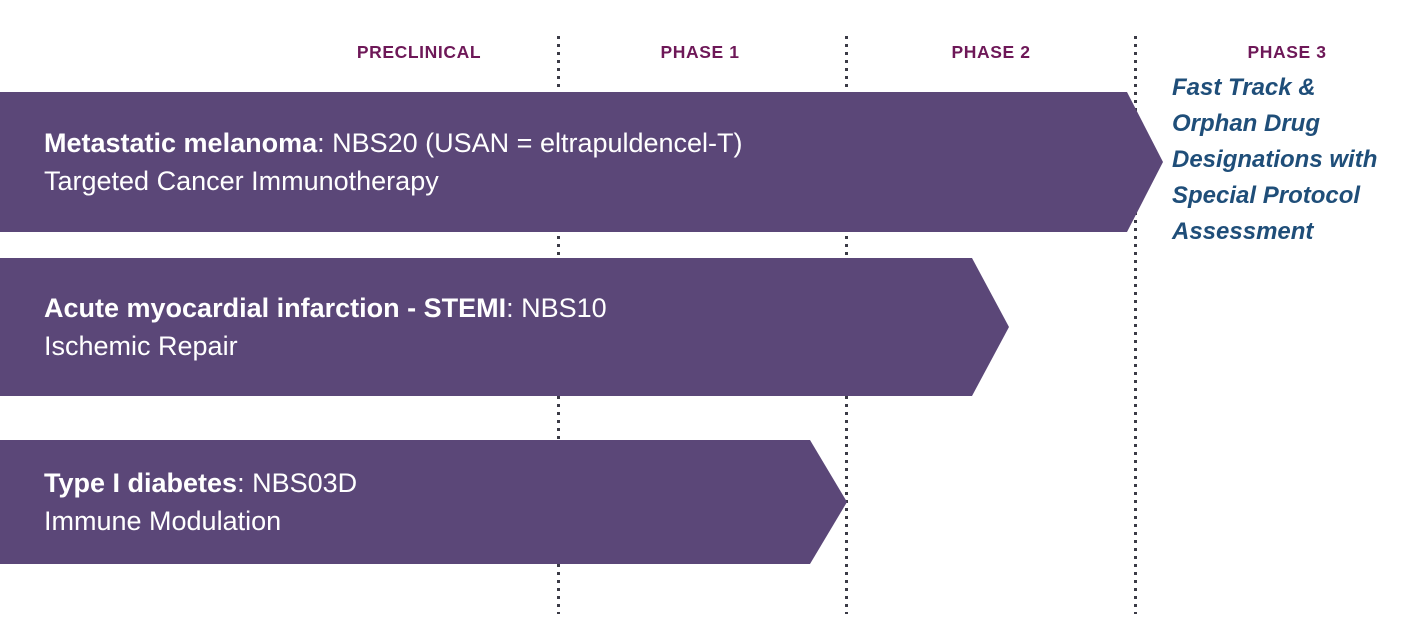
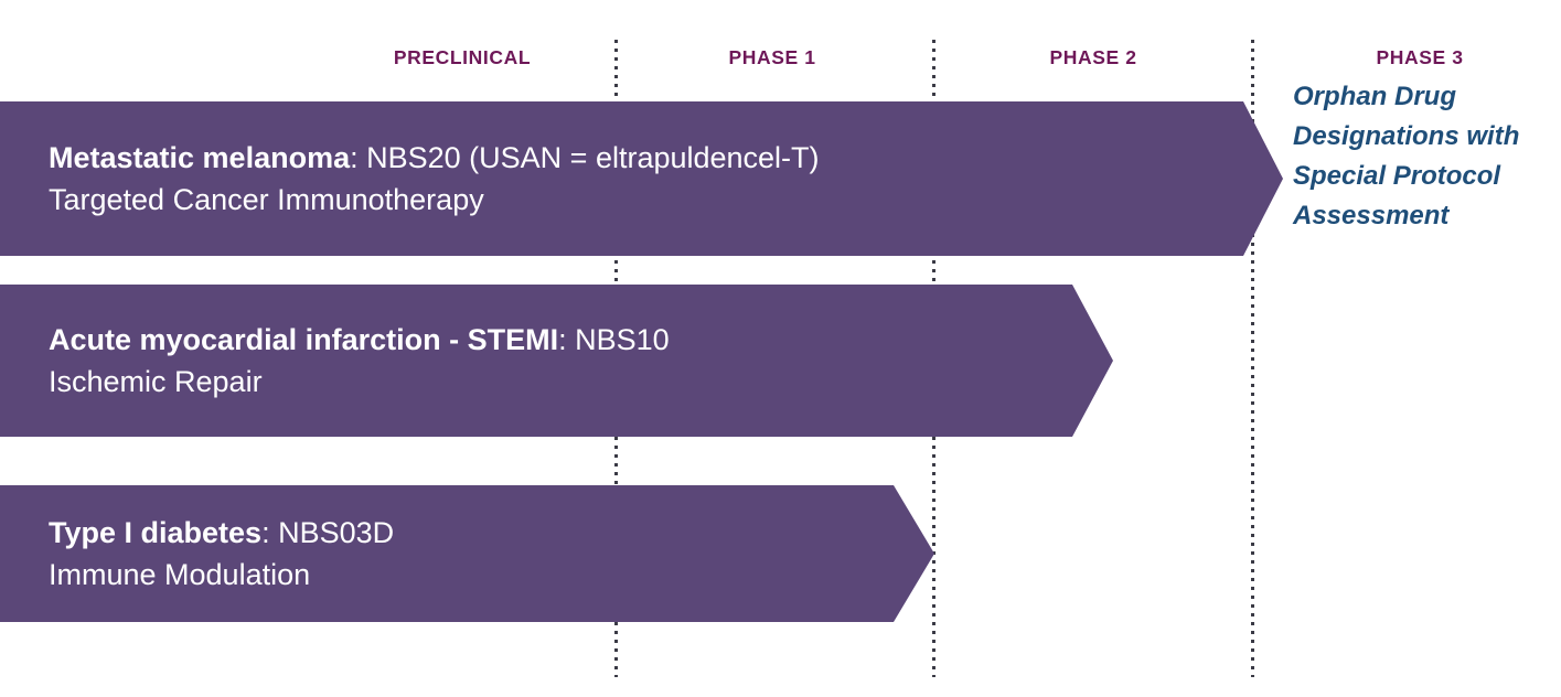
  PRECLINICAL
  PHASE 1
  PHASE 2
  PHASE 3
  Metastatic melanoma: NBS20 (USAN = eltrapuldencel-T)
  Targeted Cancer Immunotherapy
  Acute myocardial infarction - STEMI: NBS10
  Ischemic Repair
  Type I diabetes: NBS03D
  Immune Modulation
- Fast Track &
  Orphan Drug
  Designations with
  Special Protocol
  Assessment
